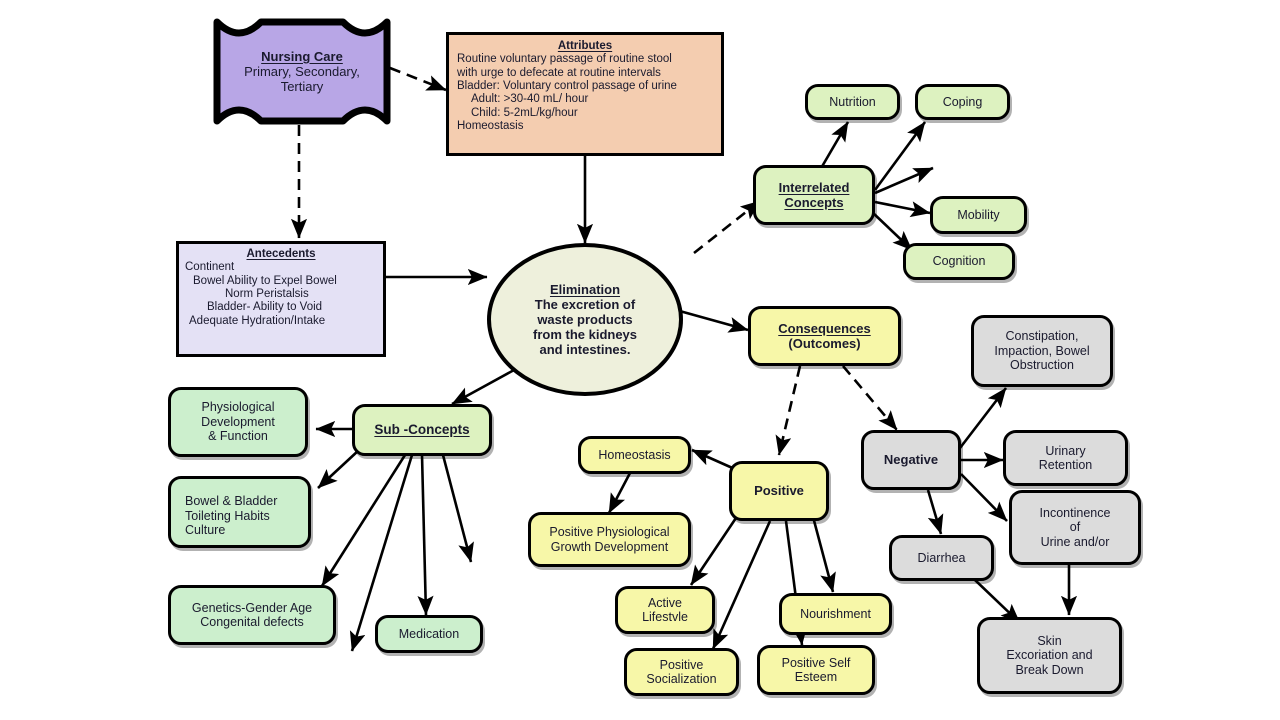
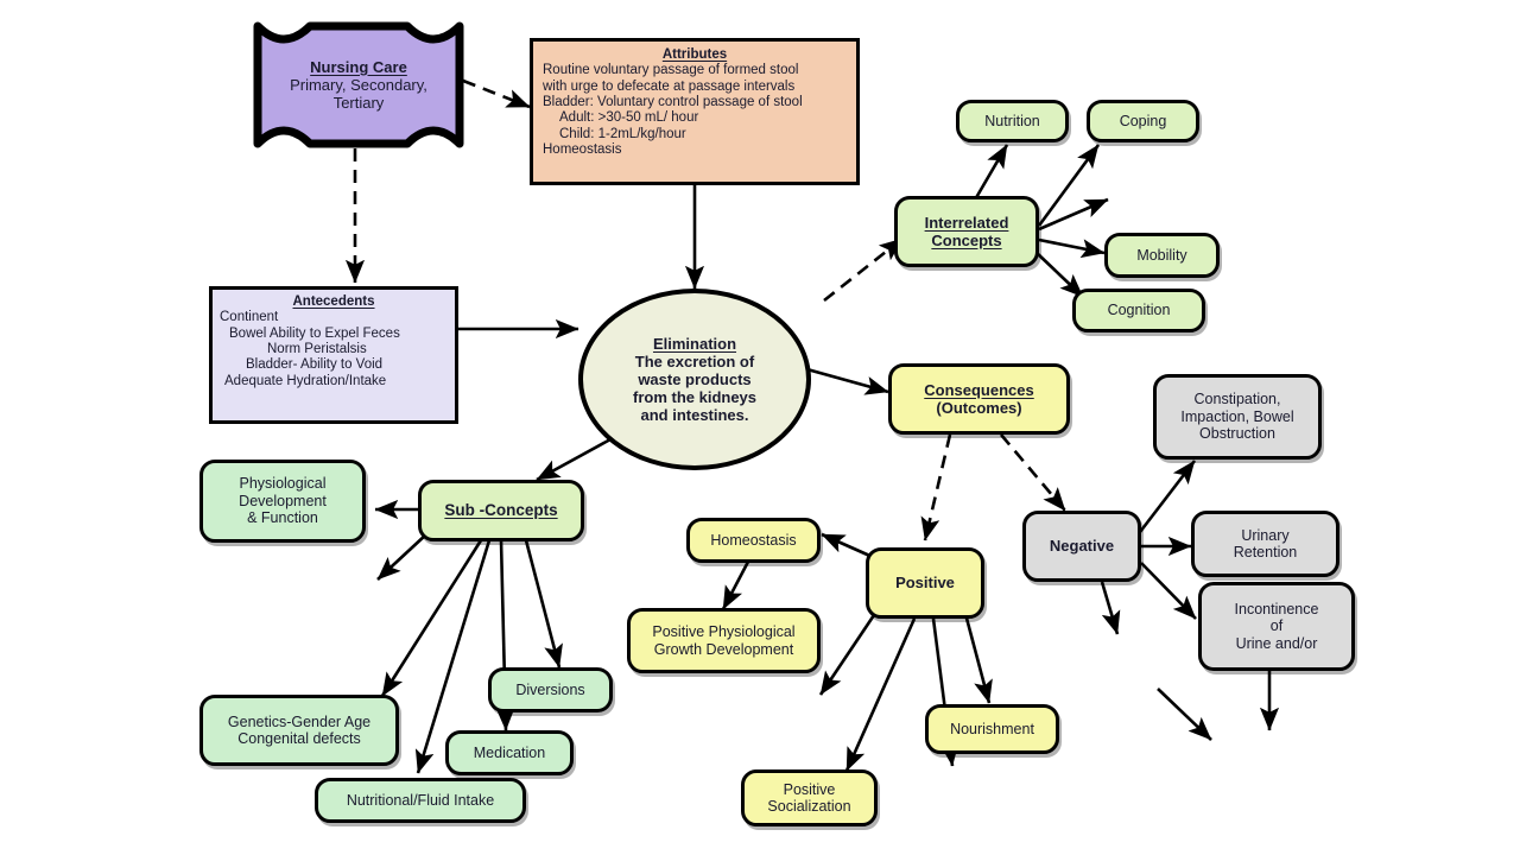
  Nursing Care
  Primary, Secondary,
  Tertiary
  Attributes
- Routine voluntary passage of routine stool
+ Routine voluntary passage of formed stool
- with urge to defecate at routine intervals
+ with urge to defecate at passage intervals
- Bladder: Voluntary control passage of urine
+ Bladder: Voluntary control passage of stool
- Adult: >30-40 mL/ hour
+ Adult: >30-50 mL/ hour
- Child: 5-2mL/kg/hour
+ Child: 1-2mL/kg/hour
  Homeostasis
  Antecedents
  Continent
- Bowel Ability to Expel Bowel
+ Bowel Ability to Expel Feces
  Norm Peristalsis
  Bladder- Ability to Void
  Adequate Hydration/Intake
  Elimination
  The excretion of
  waste products
  from the kidneys
  and intestines.
  Interrelated
  Concepts
  Nutrition
  Coping
  Mobility
  Cognition
  Consequences
  (Outcomes)
  Sub -Concepts
  Physiological
  Development
  & Function
- Bowel & Bladder
- Toileting Habits
- Culture
  Genetics-Gender Age
  Congenital defects
+ Diversions
  Medication
+ Nutritional/Fluid Intake
  Positive
  Homeostasis
  Positive Physiological
  Growth Development
- Active
- Lifestvle
  Positive
  Socialization
  Nourishment
- Positive Self
- Esteem
  Negative
  Constipation,
  Impaction, Bowel
  Obstruction
  Urinary
  Retention
  Incontinence
  of
  Urine and/or
- Diarrhea
- Skin
- Excoriation and
- Break Down
